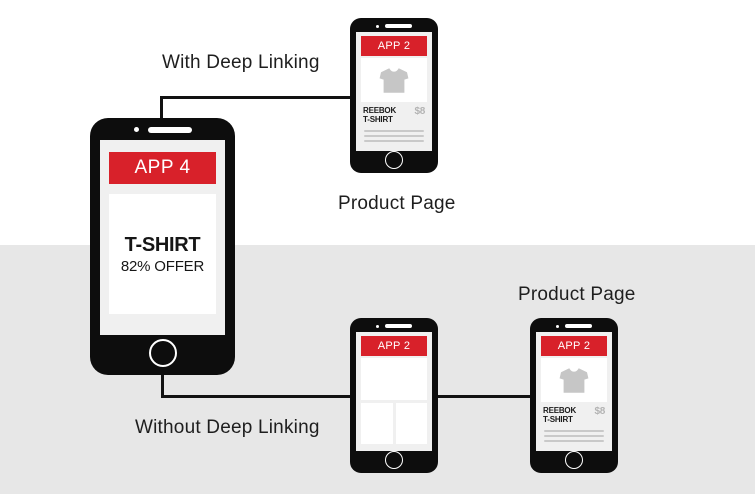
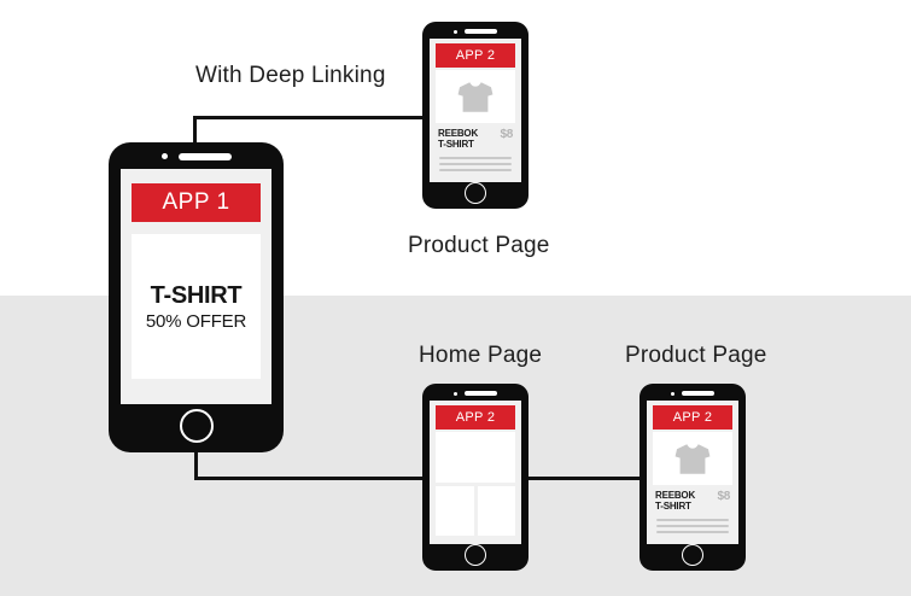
  With Deep Linking
  Product Page
+ Home Page
  Product Page
- Without Deep Linking
- APP 4
+ APP 1
  T-SHIRT
- 82% OFFER
+ 50% OFFER
  APP 2
  REEBOK
  T-SHIRT
  $8
  APP 2
  APP 2
  REEBOK
  T-SHIRT
  $8
